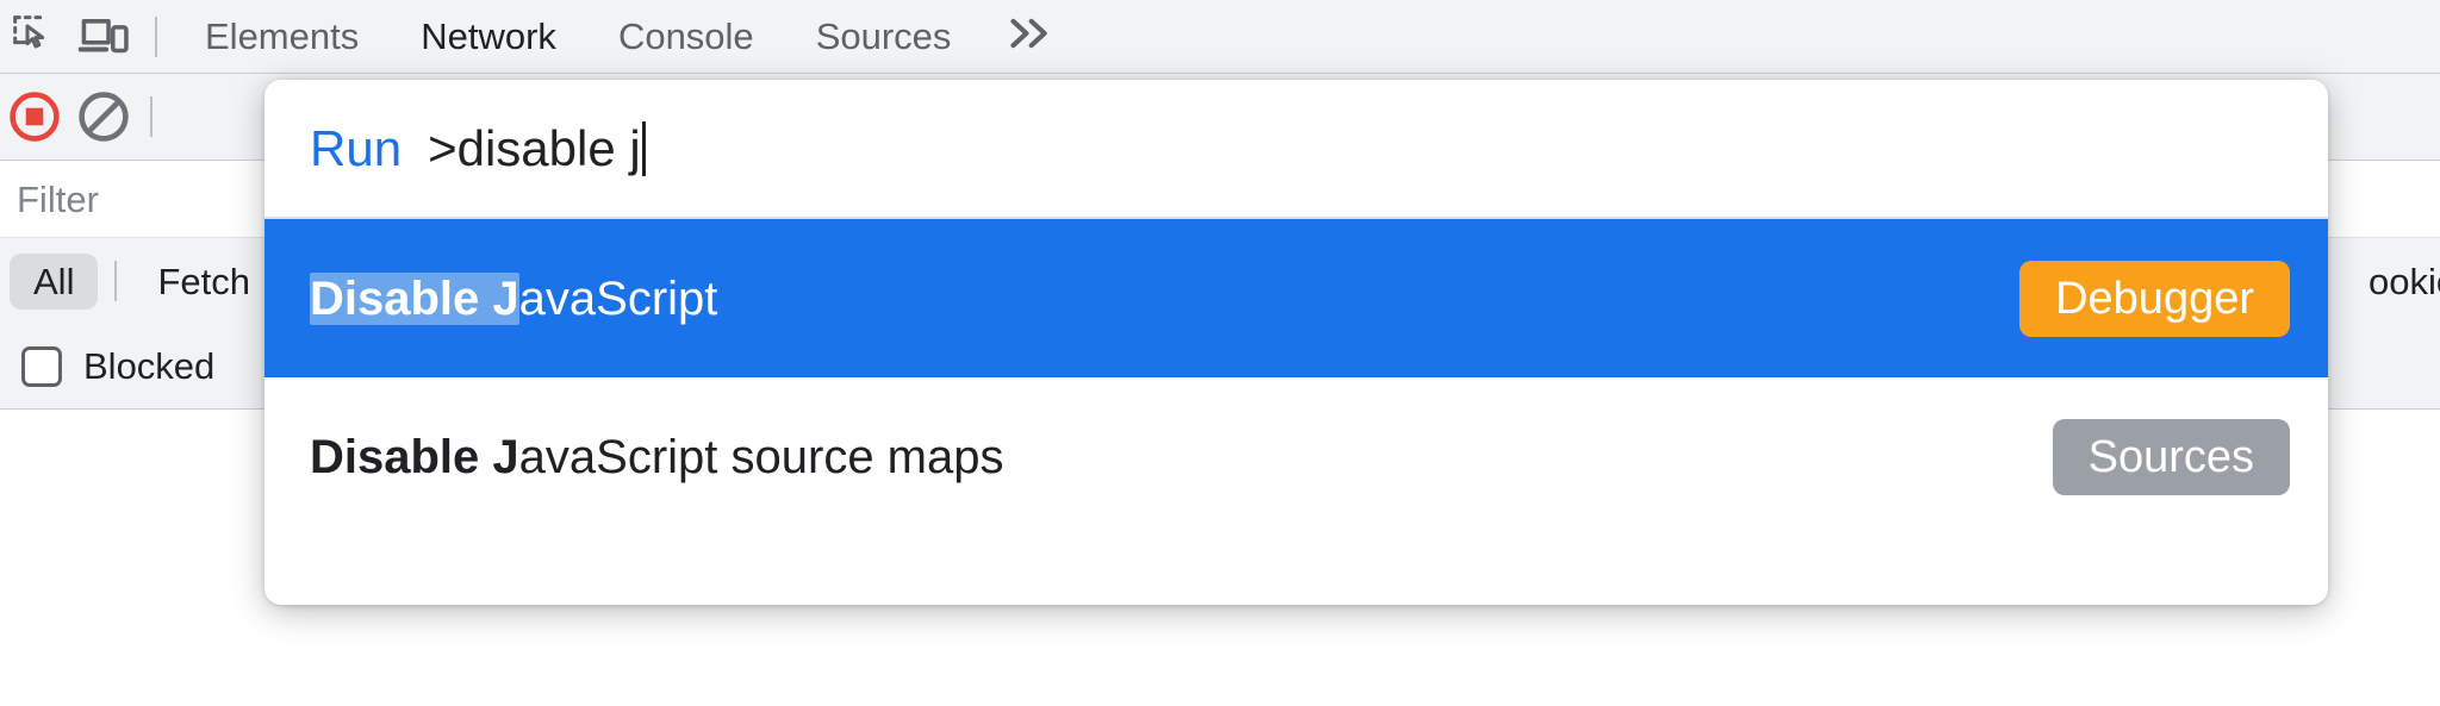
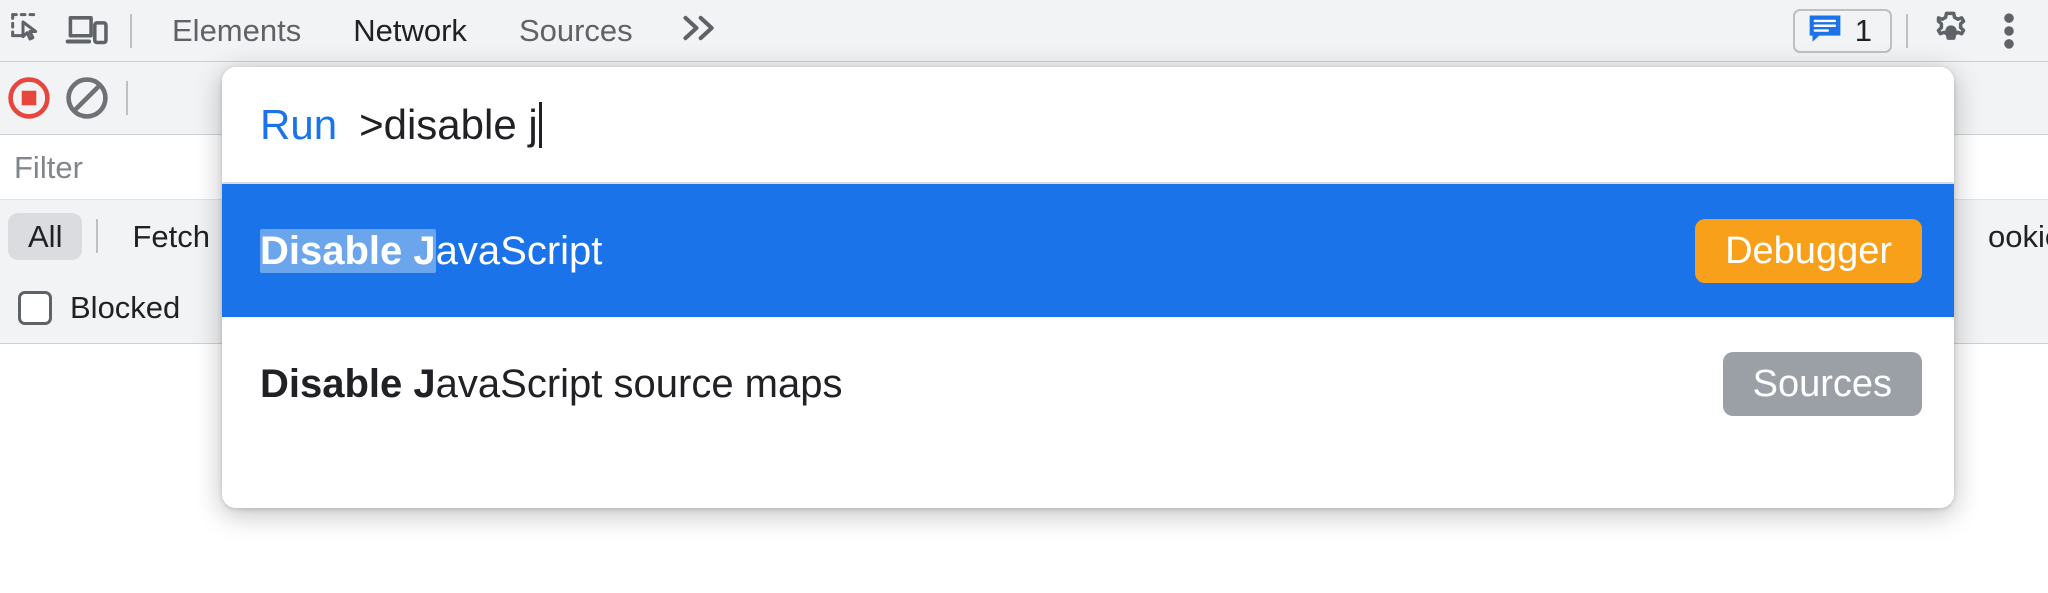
  Elements
  Network
- Console
  Sources
+ 1
  Filter
  All
  Fetch
  Blocked
  ooki
  Run
  >disable j
  Disable JavaScript
  Debugger
  Disable JavaScript source maps
  Sources
